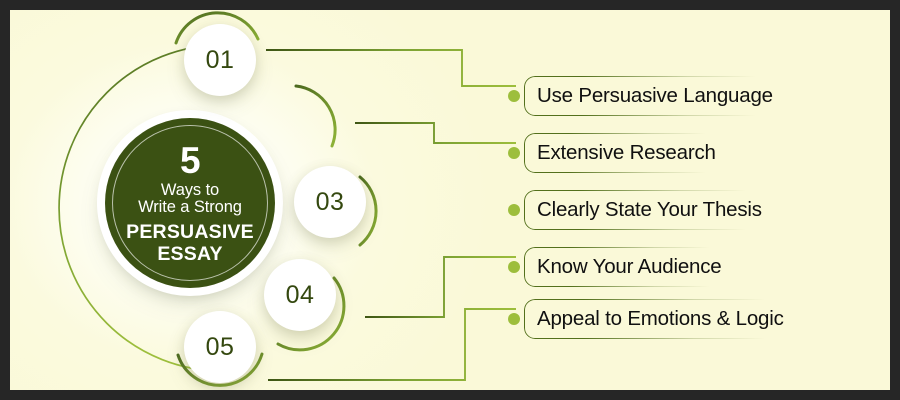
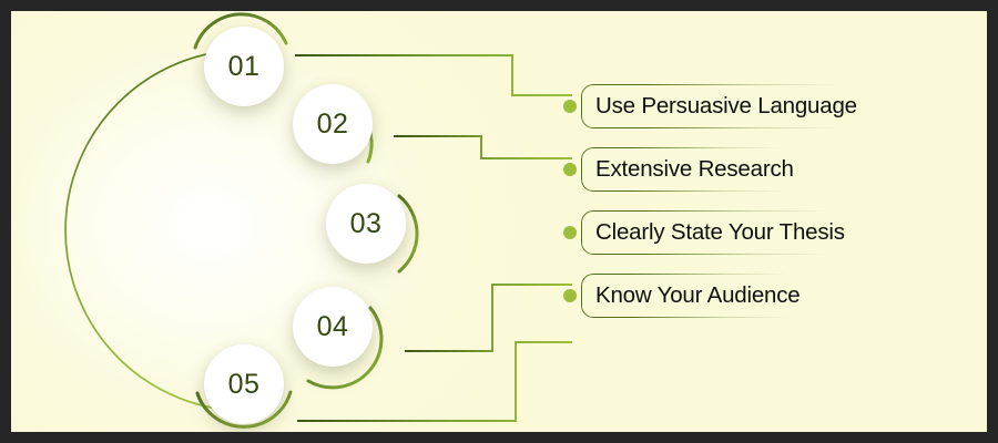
- 5
- Ways to
- Write a Strong
- PERSUASIVE
- ESSAY
  01
+ 02
  03
  04
  05
  Use Persuasive Language
  Extensive Research
  Clearly State Your Thesis
  Know Your Audience
- Appeal to Emotions & Logic
